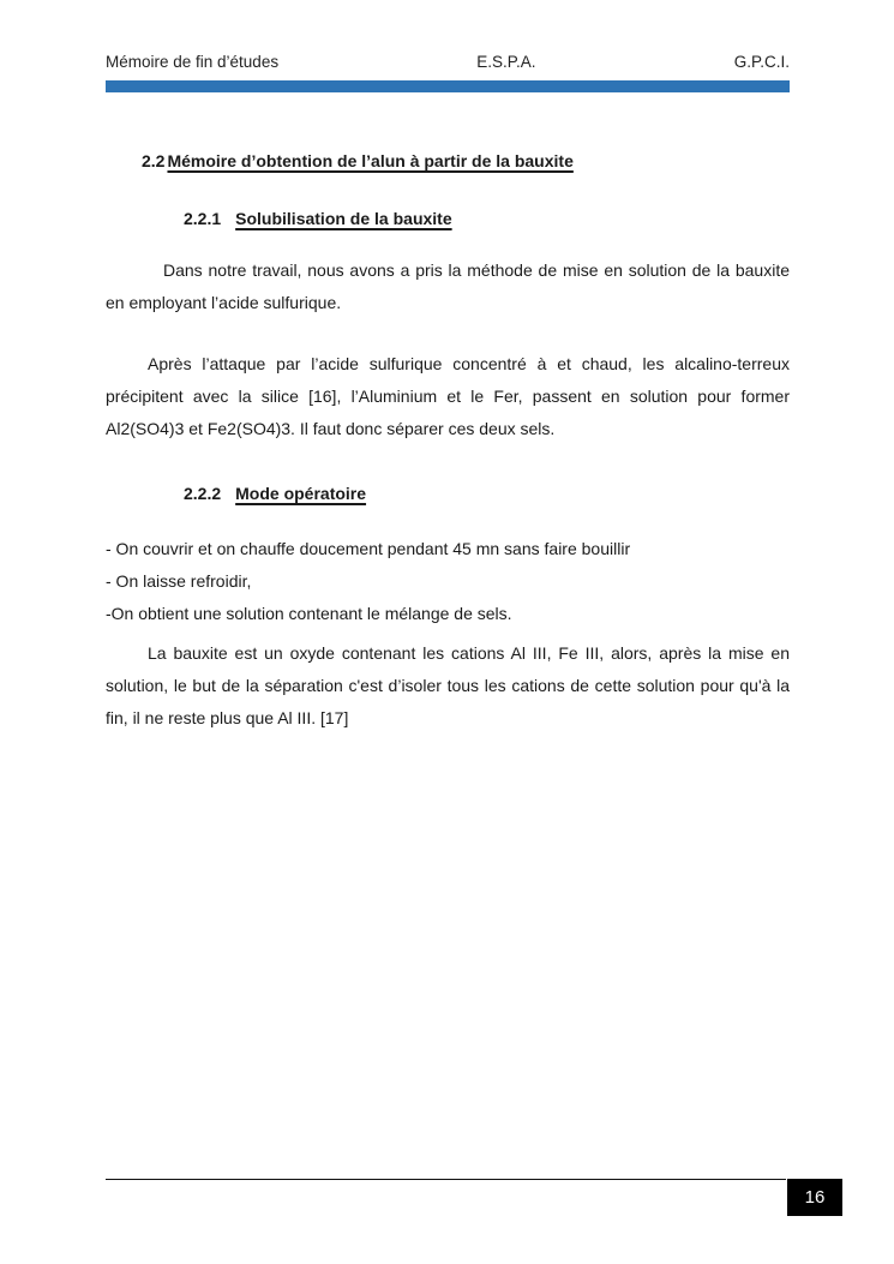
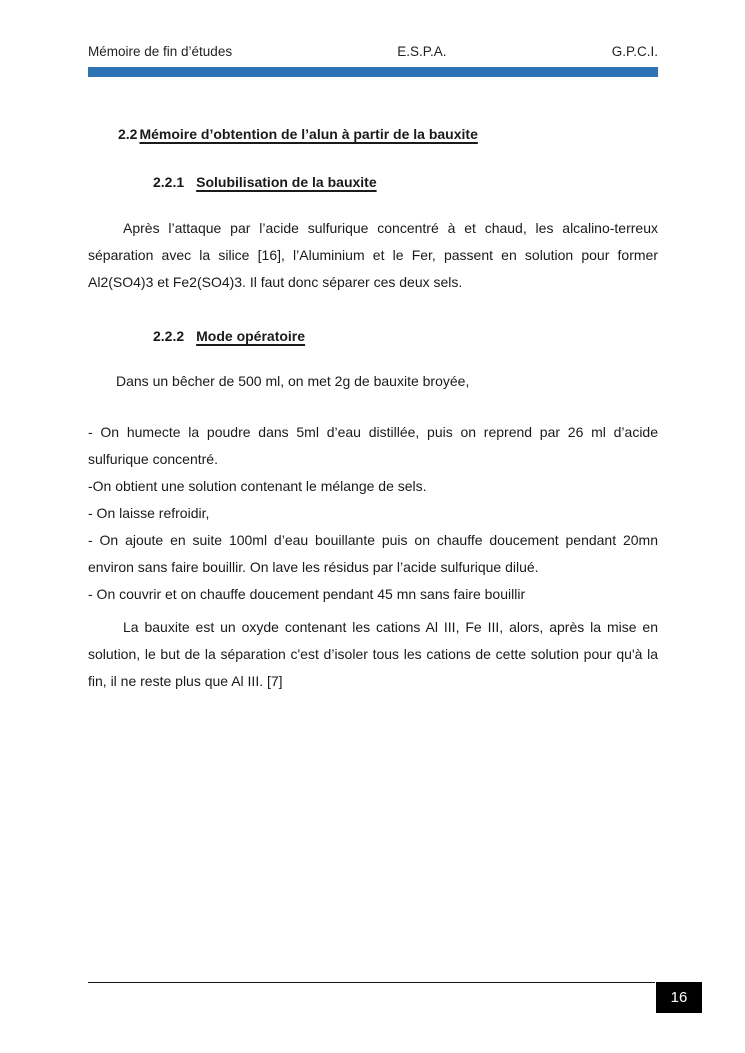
  Mémoire de fin d’études
  E.S.P.A.
  G.P.C.I.
  2.2 Mémoire d’obtention de l’alun à partir de la bauxite
  2.2.1 Solubilisation de la bauxite
- Dans notre travail, nous avons a pris la méthode de mise en solution de la bauxite en employant l’acide sulfurique.
- Après l’attaque par l’acide sulfurique concentré à et chaud, les alcalino-terreux précipitent avec la silice [16], l’Aluminium et le Fer, passent en solution pour former Al2(SO4)3 et Fe2(SO4)3. Il faut donc séparer ces deux sels.
+ Après l’attaque par l’acide sulfurique concentré à et chaud, les alcalino-terreux séparation avec la silice [16], l’Aluminium et le Fer, passent en solution pour former Al2(SO4)3 et Fe2(SO4)3. Il faut donc séparer ces deux sels.
  2.2.2 Mode opératoire
+ Dans un bêcher de 500 ml, on met 2g de bauxite broyée,
+ - On humecte la poudre dans 5ml d’eau distillée, puis on reprend par 26 ml d’acide sulfurique concentré.
- - On couvrir et on chauffe doucement pendant 45 mn sans faire bouillir
+ -On obtient une solution contenant le mélange de sels.
  - On laisse refroidir,
+ - On ajoute en suite 100ml d’eau bouillante puis on chauffe doucement pendant 20mn environ sans faire bouillir. On lave les résidus par l’acide sulfurique dilué.
- -On obtient une solution contenant le mélange de sels.
+ - On couvrir et on chauffe doucement pendant 45 mn sans faire bouillir
- La bauxite est un oxyde contenant les cations Al III, Fe III, alors, après la mise en solution, le but de la séparation c'est d’isoler tous les cations de cette solution pour qu'à la fin, il ne reste plus que Al III. [17]
+ La bauxite est un oxyde contenant les cations Al III, Fe III, alors, après la mise en solution, le but de la séparation c'est d’isoler tous les cations de cette solution pour qu'à la fin, il ne reste plus que Al III. [7]
  16
